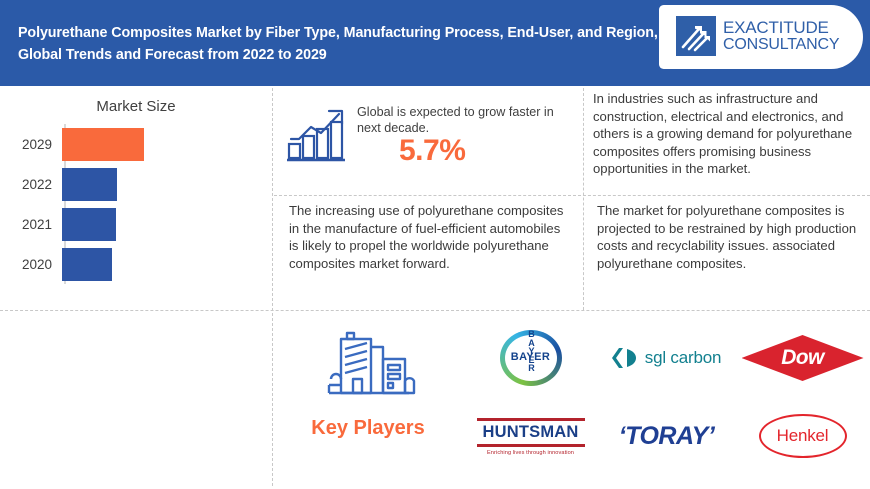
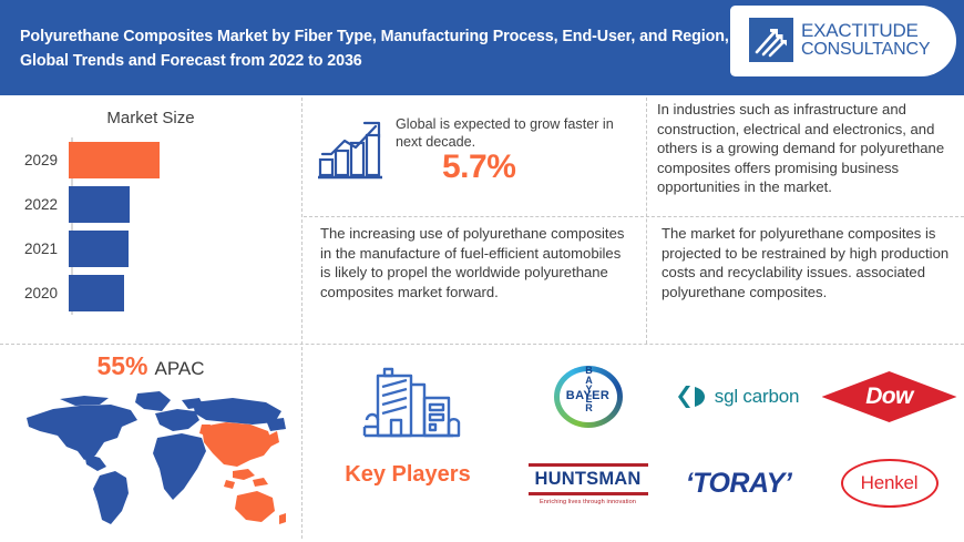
- Polyurethane Composites Market by Fiber Type, Manufacturing Process, End-User, and Region, Global Trends and Forecast from 2022 to 2029
+ Polyurethane Composites Market by Fiber Type, Manufacturing Process, End-User, and Region, Global Trends and Forecast from 2022 to 2036
  EXACTITUDE
  CONSULTANCY
  Market Size
  2029
  2022
  2021
  2020
  Global is expected to grow faster in next decade.
  5.7%
  In industries such as infrastructure and construction, electrical and electronics, and others is a growing demand for polyurethane composites offers promising business opportunities in the market.
  The increasing use of polyurethane composites in the manufacture of fuel-efficient automobiles is likely to propel the worldwide polyurethane composites market forward.
  The market for polyurethane composites is projected to be restrained by high production costs and recyclability issues. associated polyurethane composites.
+ 55% APAC
  Key Players
  B
  A
  Y
  E
  R
  BAYER
  sgl carbon
  Dow
  HUNTSMAN
  ‘TORAY’
  Henkel
